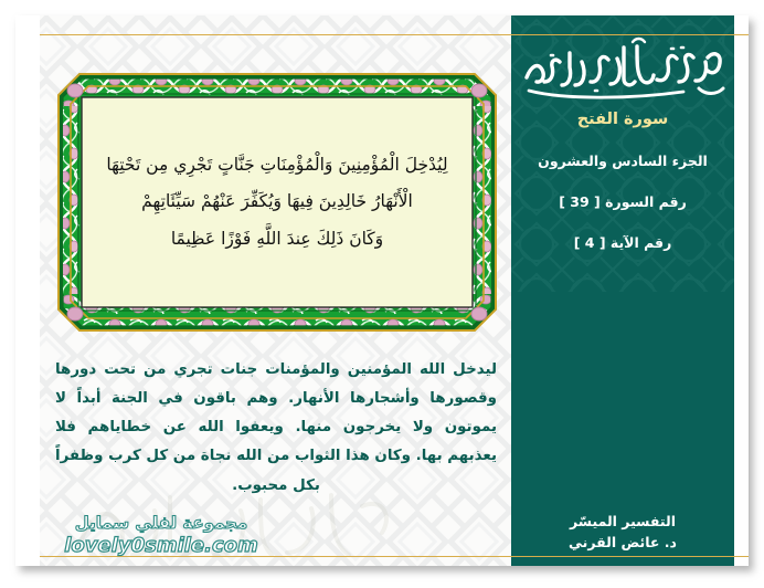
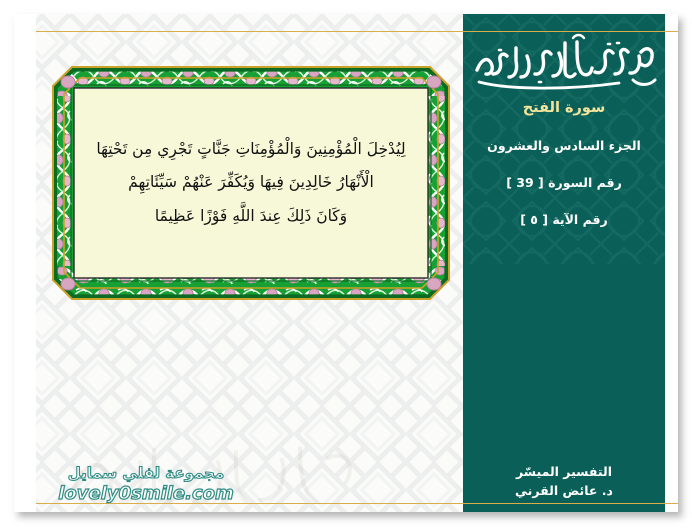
  سورة الفتح
  الجزء السادس والعشرون
  رقم السورة [ 39 ]
- رقم الآية [ 4 ]
+ رقم الآية [ ٥ ]
  التفسير الميسّر
  د. عائض القرني
  لِيُدْخِلَ الْمُؤْمِنِينَ وَالْمُؤْمِنَاتِ جَنَّاتٍ تَجْرِي مِن تَحْتِهَا
  الْأَنْهَارُ خَالِدِينَ فِيهَا وَيُكَفِّرَ عَنْهُمْ سَيِّئَاتِهِمْ
  وَكَانَ ذَلِكَ عِندَ اللَّهِ فَوْزًا عَظِيمًا
- ليدخل الله المؤمنين والمؤمنات جنات تجري من تحت دورها وقصورها وأشجارها الأنهار. وهم باقون في الجنة أبداً لا يموتون ولا يخرجون منها. ويعفوا الله عن خطاياهم فلا يعذبهم بها. وكان هذا الثواب من الله نجاة من كل كرب وظفراً بكل محبوب.
  مجموعة لفلي سمايل
  lovely0smile.com
